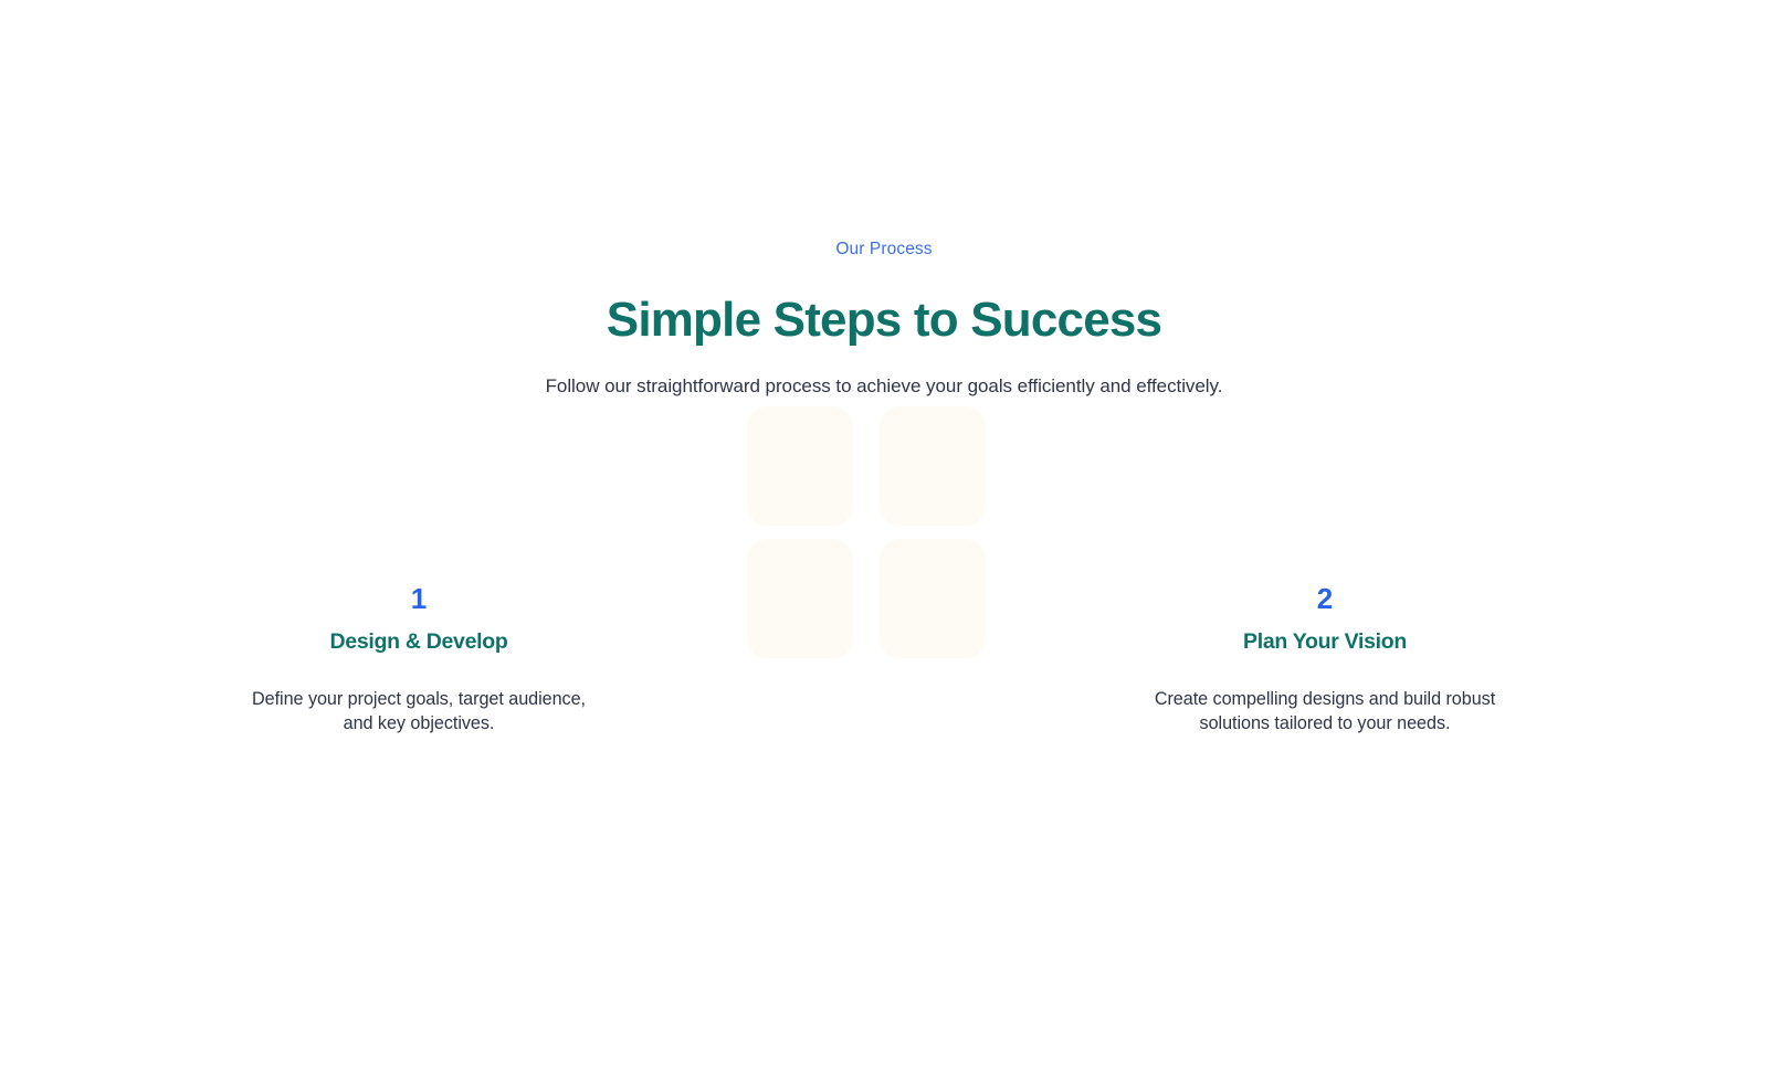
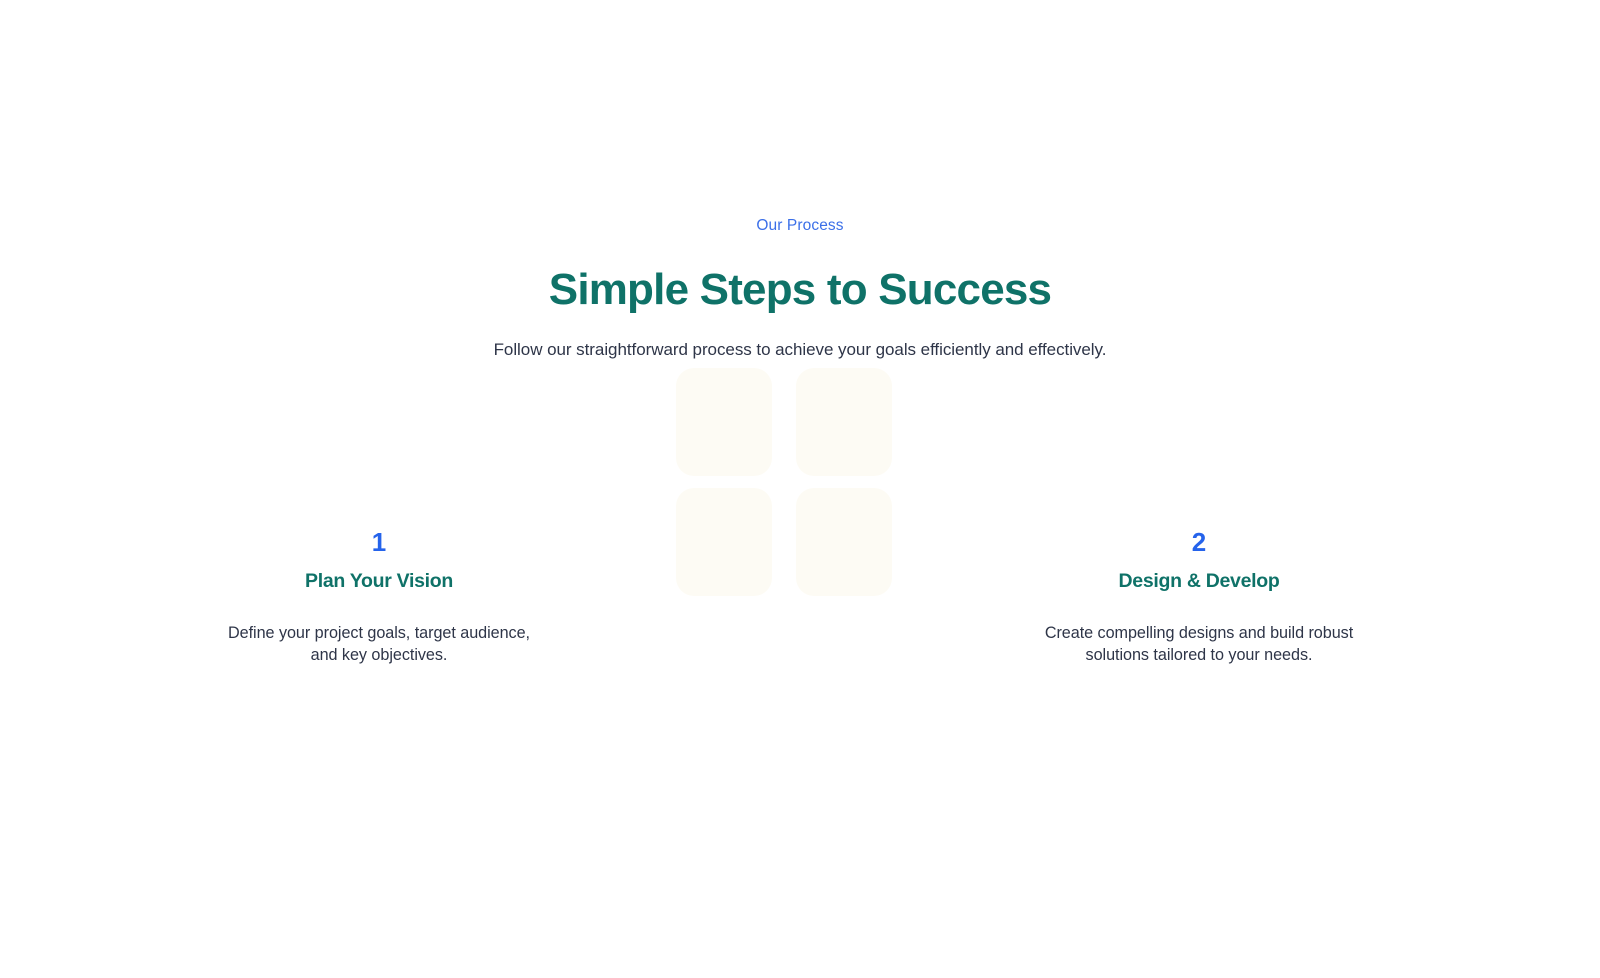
  Our Process
  Simple Steps to Success
  Follow our straightforward process to achieve your goals efficiently and effectively.
  1
- Design & Develop
+ Plan Your Vision
  Define your project goals, target audience, and key objectives.
  2
- Plan Your Vision
+ Design & Develop
  Create compelling designs and build robust solutions tailored to your needs.
